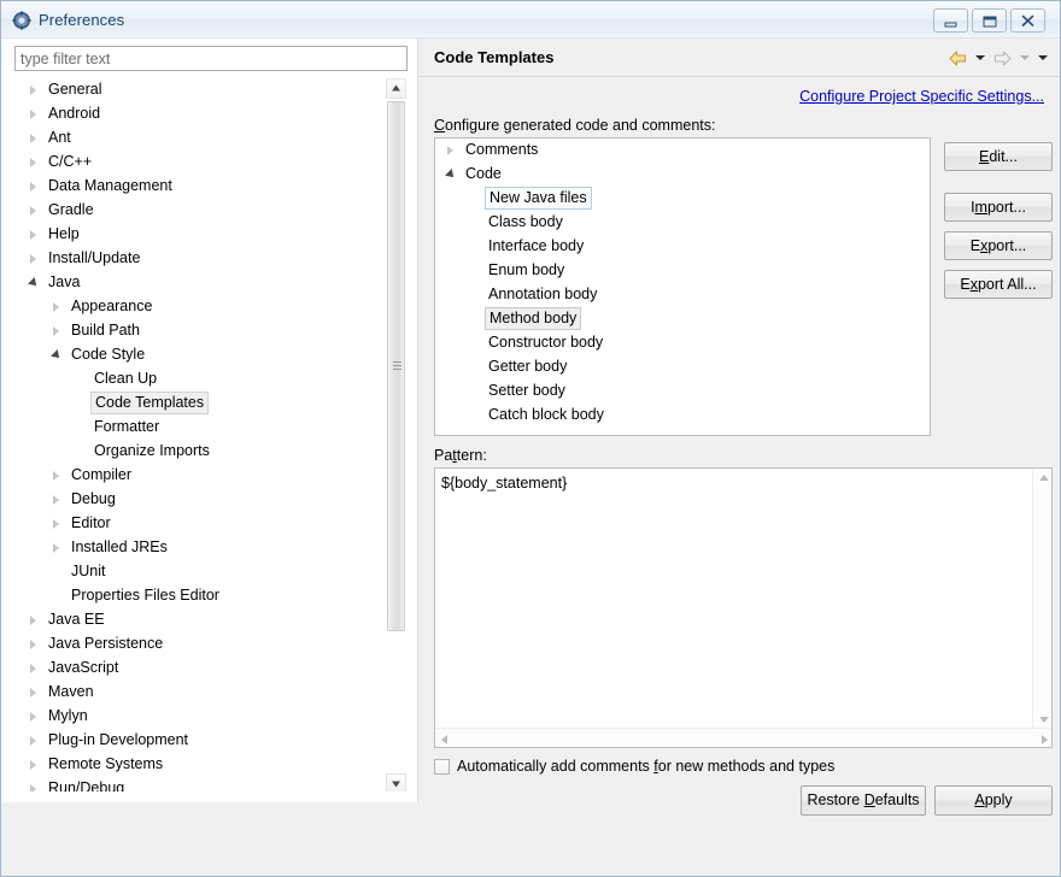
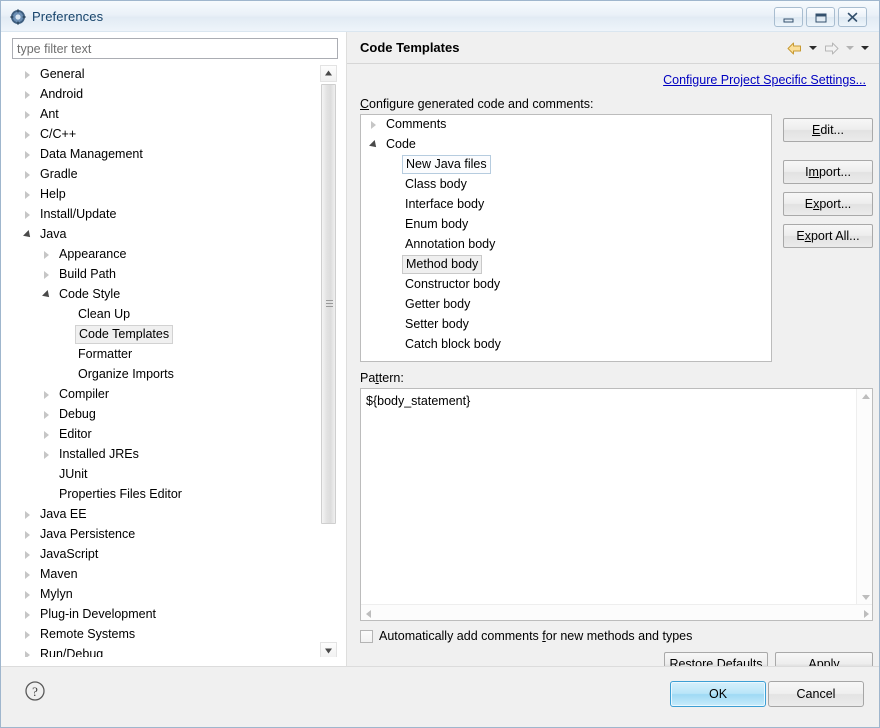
  Preferences
  type filter text
  General
  Android
  Ant
  C/C++
  Data Management
  Gradle
  Help
  Install/Update
  Java
  Appearance
  Build Path
  Code Style
  Clean Up
  Code Templates
  Formatter
  Organize Imports
  Compiler
  Debug
  Editor
  Installed JREs
  JUnit
  Properties Files Editor
  Java EE
  Java Persistence
  JavaScript
  Maven
  Mylyn
  Plug-in Development
  Remote Systems
  Run/Debug
  Code Templates
  Configure Project Specific Settings...
  Configure generated code and comments:
  Comments
  Code
  New Java files
  Class body
  Interface body
  Enum body
  Annotation body
  Method body
  Constructor body
  Getter body
  Setter body
  Catch block body
  Edit...
  Import...
  Export...
  Export All...
  Pattern:
  ${body_statement}
  Automatically add comments for new methods and types
  Restore Defaults
  Apply
+ ?
+ OK
+ Cancel
